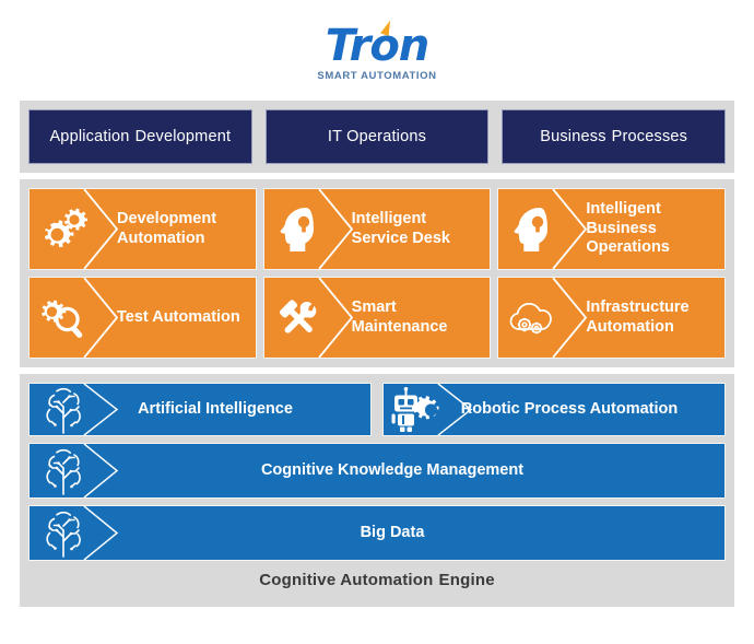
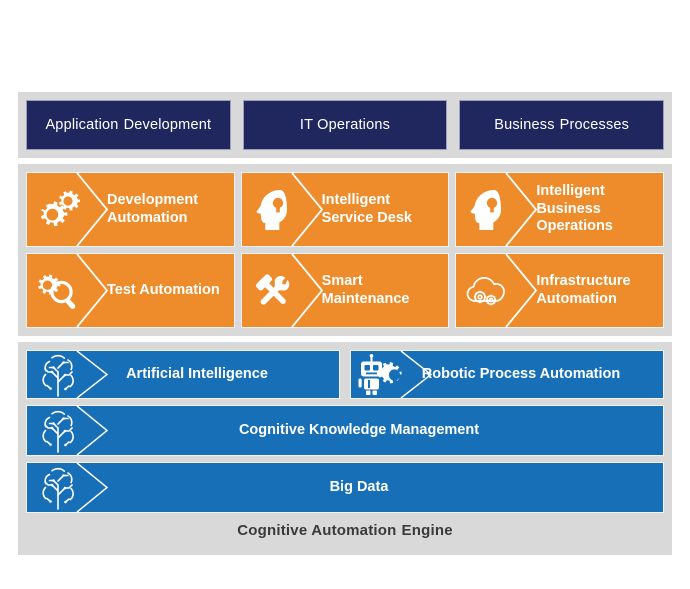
- Tron
- SMART AUTOMATION
  Application
  Development
  IT Operations
  Business
  Processes
  Development Automation
  Intelligent Service Desk
  Intelligent Business Operations
  Test Automation
  Smart Maintenance
  Infrastructure Automation
  Artificial Intelligence
  Robotic Process Automation
  Cognitive Knowledge Management
  Big Data
  Cognitive Automation
  Engine
